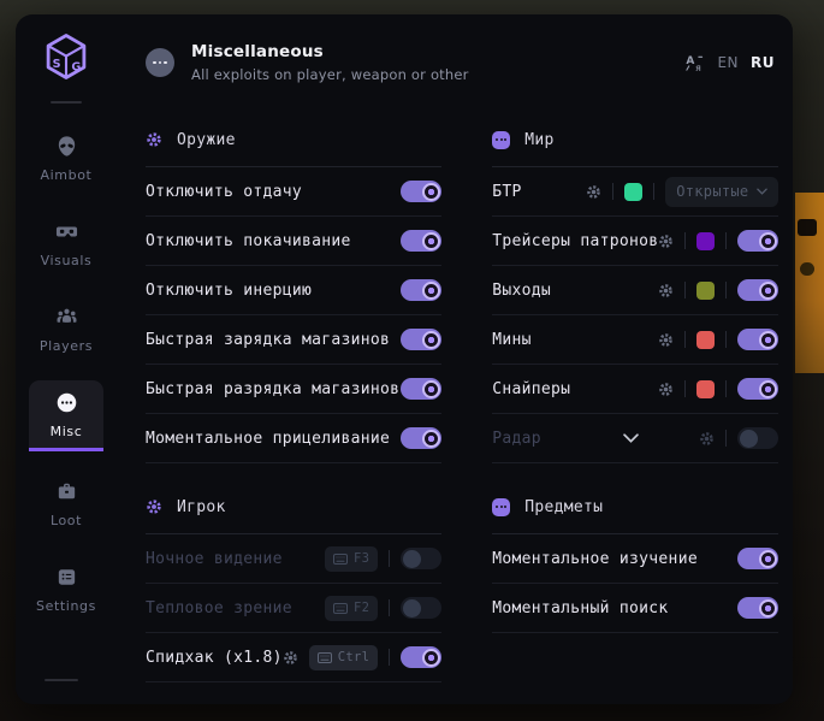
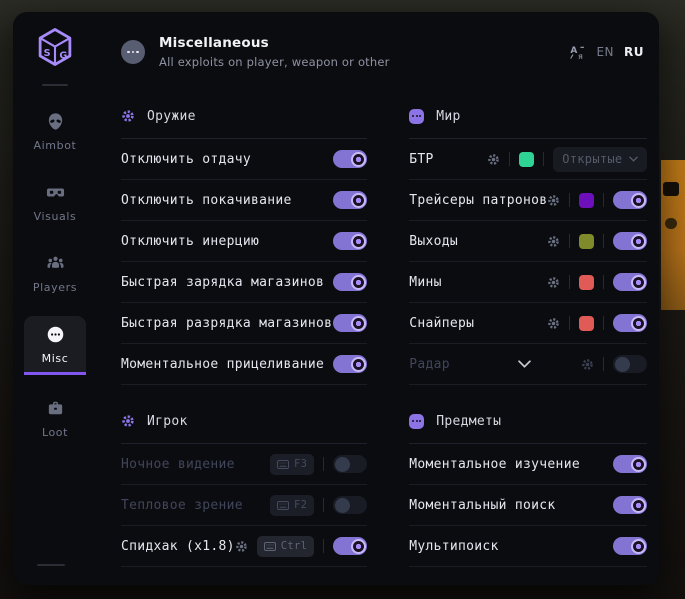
  S
  G
  Aimbot
  Visuals
  Players
  Misc
  Loot
- Settings
  Miscellaneous
  All exploits on player, weapon or other
  A
  я
  EN
  RU
  Оружие
  Отключить отдачу
  Отключить покачивание
  Отключить инерцию
  Быстрая зарядка магазинов
  Быстрая разрядка магазинов
  Моментальное прицеливание
  Игрок
  Ночное видение
  F3
  Тепловое зрение
  F2
  Спидхак (x1.8)
  Ctrl
  Мир
  БТР
  Открытые
  Трейсеры патронов
  Выходы
  Мины
  Снайперы
  Радар
  Предметы
  Моментальное изучение
  Моментальный поиск
+ Мультипоиск
